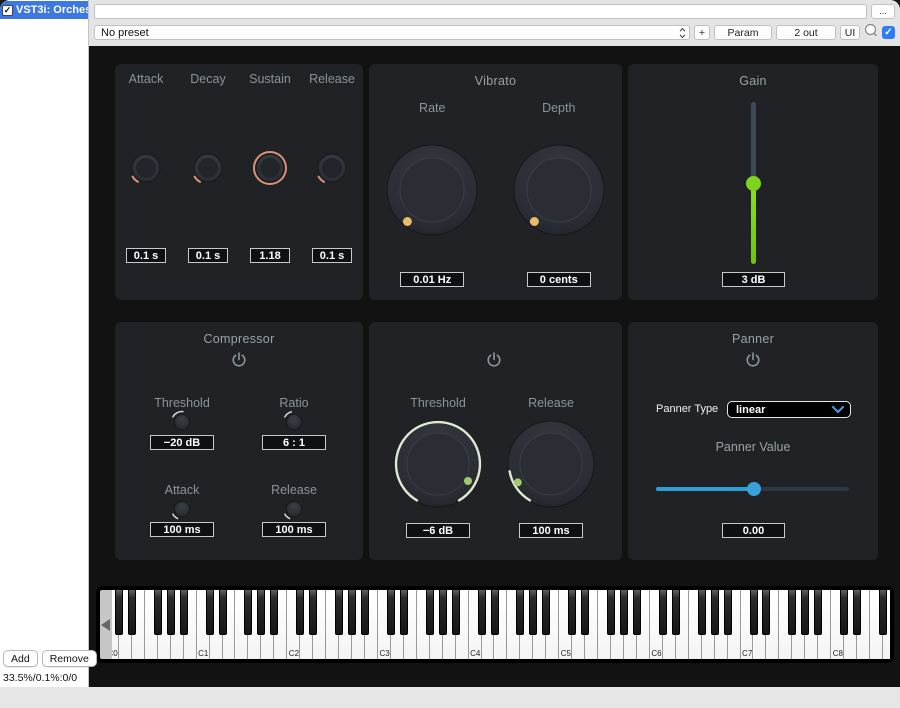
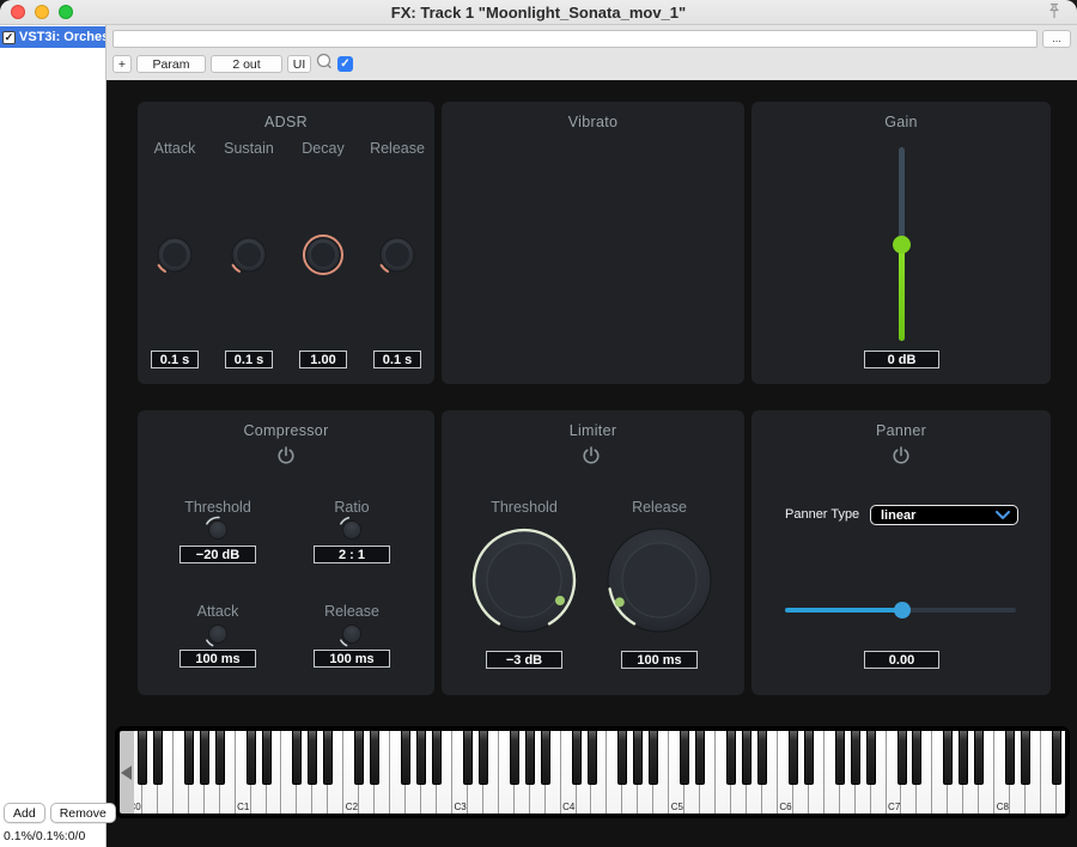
+ FX: Track 1 "Moonlight_Sonata_mov_1"
  ✓
  VST3i: Orche
  Add
  Remove
- 33.5%/0.1%:0/0
+ 0.1%/0.1%:0/0
  ...
- No preset
  +
  Param
  2 out
  UI
  ✓
+ ADSR
  Attack
  0.1 s
- Decay
+ Sustain
  0.1 s
- Sustain
+ Decay
- 1.18
+ 1.00
  Release
  0.1 s
  Vibrato
- Rate
- 0.01 Hz
- Depth
- 0 cents
  Gain
- 3 dB
+ 0 dB
  Compressor
  Threshold
  −20 dB
  Ratio
- 6 : 1
+ 2 : 1
  Attack
  100 ms
  Release
  100 ms
+ Limiter
  Threshold
  Release
- −6 dB
+ −3 dB
  100 ms
  Panner
  Panner Type
  linear
- Panner Value
  0.00
  C1
  C2
  C3
  C4
  C5
  C6
  C7
  C8
